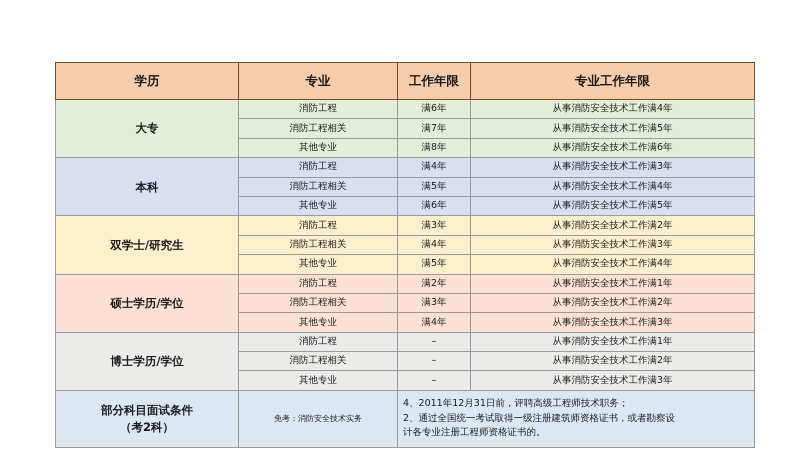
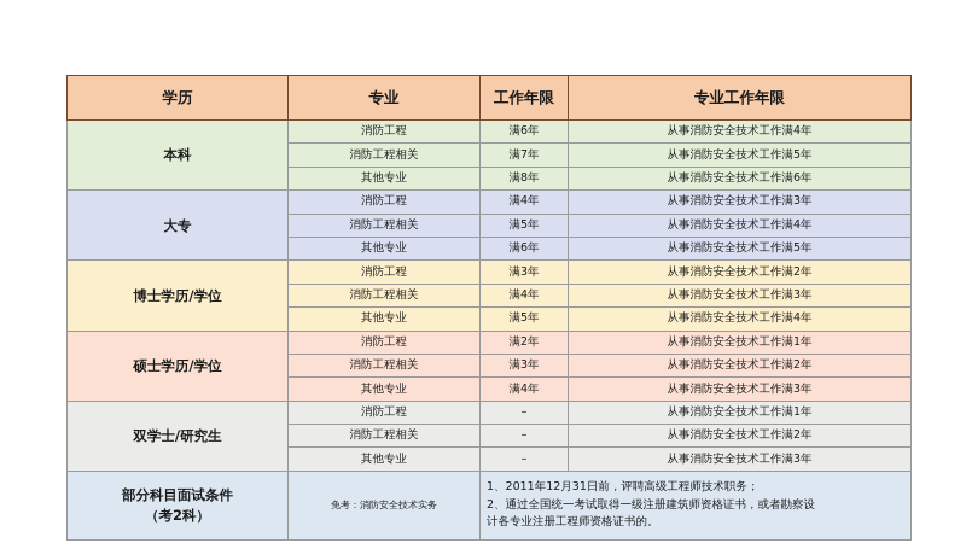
  学历	专业	工作年限	专业工作年限
- 大专	消防工程	满6年	从事消防安全技术工作满4年
+ 本科	消防工程	满6年	从事消防安全技术工作满4年
  消防工程相关	满7年	从事消防安全技术工作满5年
  其他专业	满8年	从事消防安全技术工作满6年
- 本科	消防工程	满4年	从事消防安全技术工作满3年
+ 大专	消防工程	满4年	从事消防安全技术工作满3年
  消防工程相关	满5年	从事消防安全技术工作满4年
  其他专业	满6年	从事消防安全技术工作满5年
- 双学士/研究生	消防工程	满3年	从事消防安全技术工作满2年
+ 博士学历/学位	消防工程	满3年	从事消防安全技术工作满2年
  消防工程相关	满4年	从事消防安全技术工作满3年
  其他专业	满5年	从事消防安全技术工作满4年
  硕士学历/学位	消防工程	满2年	从事消防安全技术工作满1年
  消防工程相关	满3年	从事消防安全技术工作满2年
  其他专业	满4年	从事消防安全技术工作满3年
- 博士学历/学位	消防工程	–	从事消防安全技术工作满1年
+ 双学士/研究生	消防工程	–	从事消防安全技术工作满1年
  消防工程相关	–	从事消防安全技术工作满2年
  其他专业	–	从事消防安全技术工作满3年
- 部分科目面试条件 （考2科）	免考：消防安全技术实务	4、2011年12月31日前，评聘高级工程师技术职务； 2、通过全国统一考试取得一级注册建筑师资格证书，或者勘察设 计各专业注册工程师资格证书的。
+ 部分科目面试条件 （考2科）	免考：消防安全技术实务	1、2011年12月31日前，评聘高级工程师技术职务； 2、通过全国统一考试取得一级注册建筑师资格证书，或者勘察设 计各专业注册工程师资格证书的。
